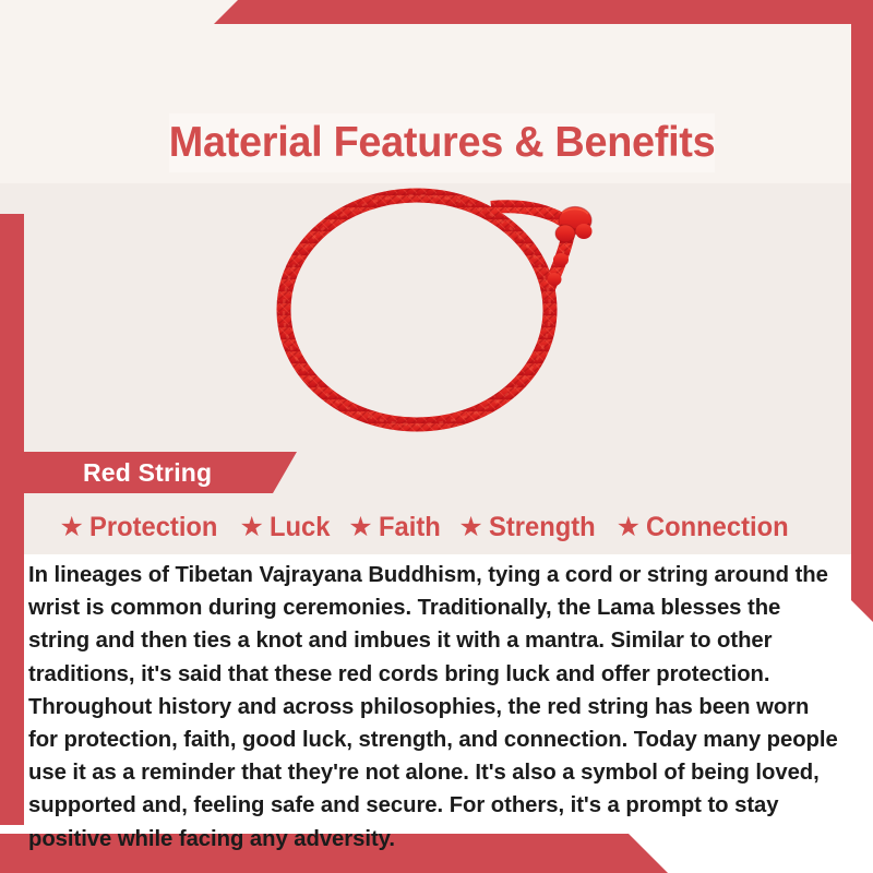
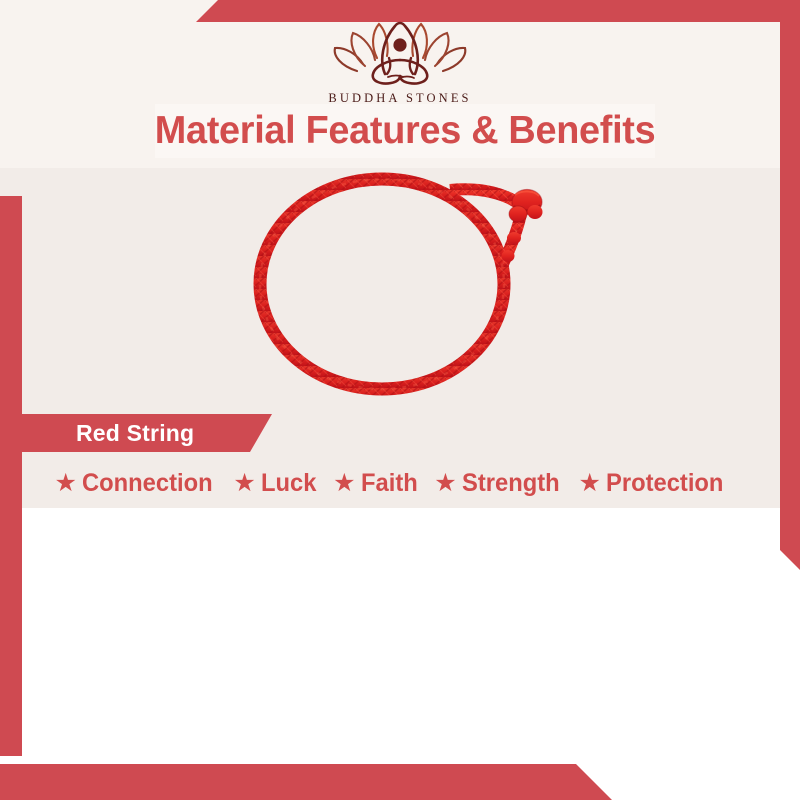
+ BUDDHA STONES
  Material Features & Benefits
  Red String
  ★
- Protection
+ Connection
  ★
  Luck
  ★
  Faith
  ★
  Strength
  ★
- Connection
+ Protection
- In lineages of Tibetan Vajrayana Buddhism, tying a cord or string around the wrist is common during ceremonies. Traditionally, the Lama blesses the string and then ties a knot and imbues it with a mantra. Similar to other traditions, it's said that these red cords bring luck and offer protection. Throughout history and across philosophies, the red string has been worn for protection, faith, good luck, strength, and connection. Today many people use it as a reminder that they're not alone. It's also a symbol of being loved, supported and, feeling safe and secure. For others, it's a prompt to stay positive while facing any adversity.
